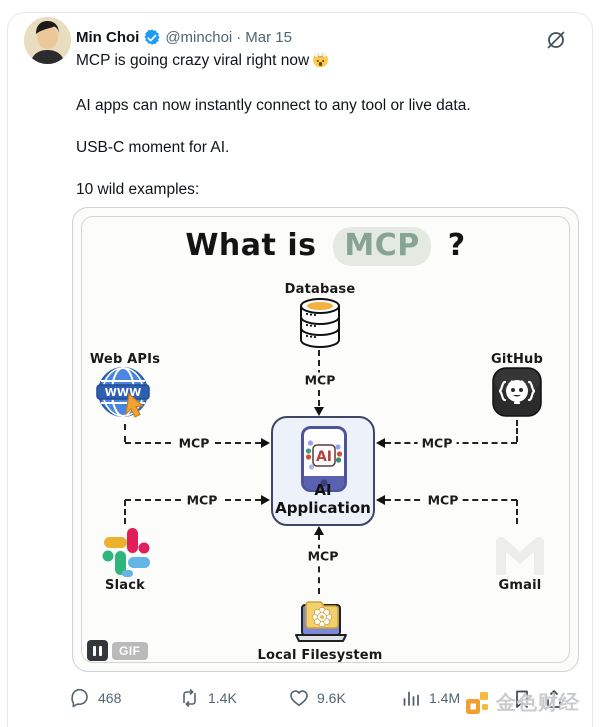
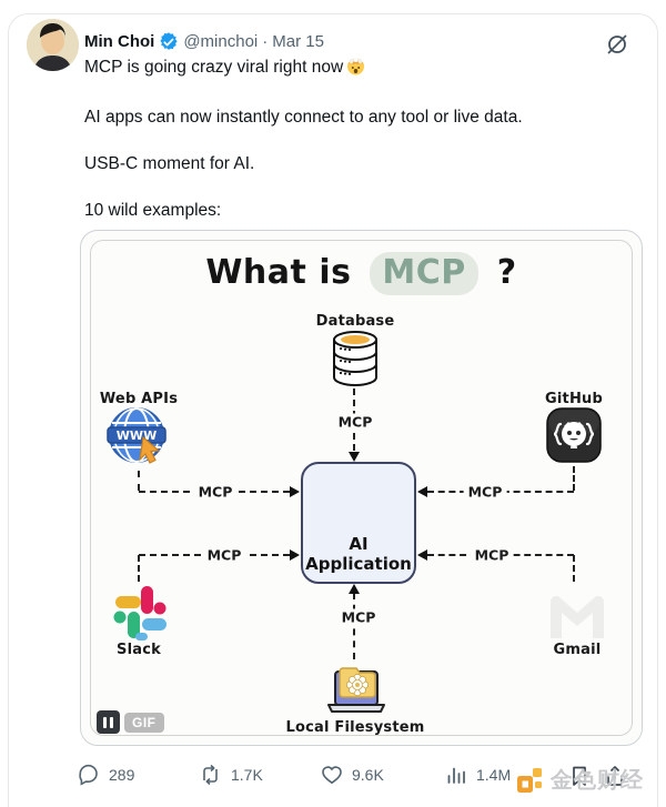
  Min Choi
  @minchoi
  ·
  Mar 15
  MCP is going crazy viral right now
  AI apps can now instantly connect to any tool or live data.
  USB-C moment for AI.
  10 wild examples:
  What is MCP ?
  Database
  Web APIs
  WWW
  GitHub
  Slack
  Gmail
  Local Filesystem
- AI
  AI Application
  MCP
  MCP
  MCP
  MCP
  MCP
  MCP
  GIF
- 468
+ 289
- 1.4K
+ 1.7K
  9.6K
  1.4M
  金色财经
